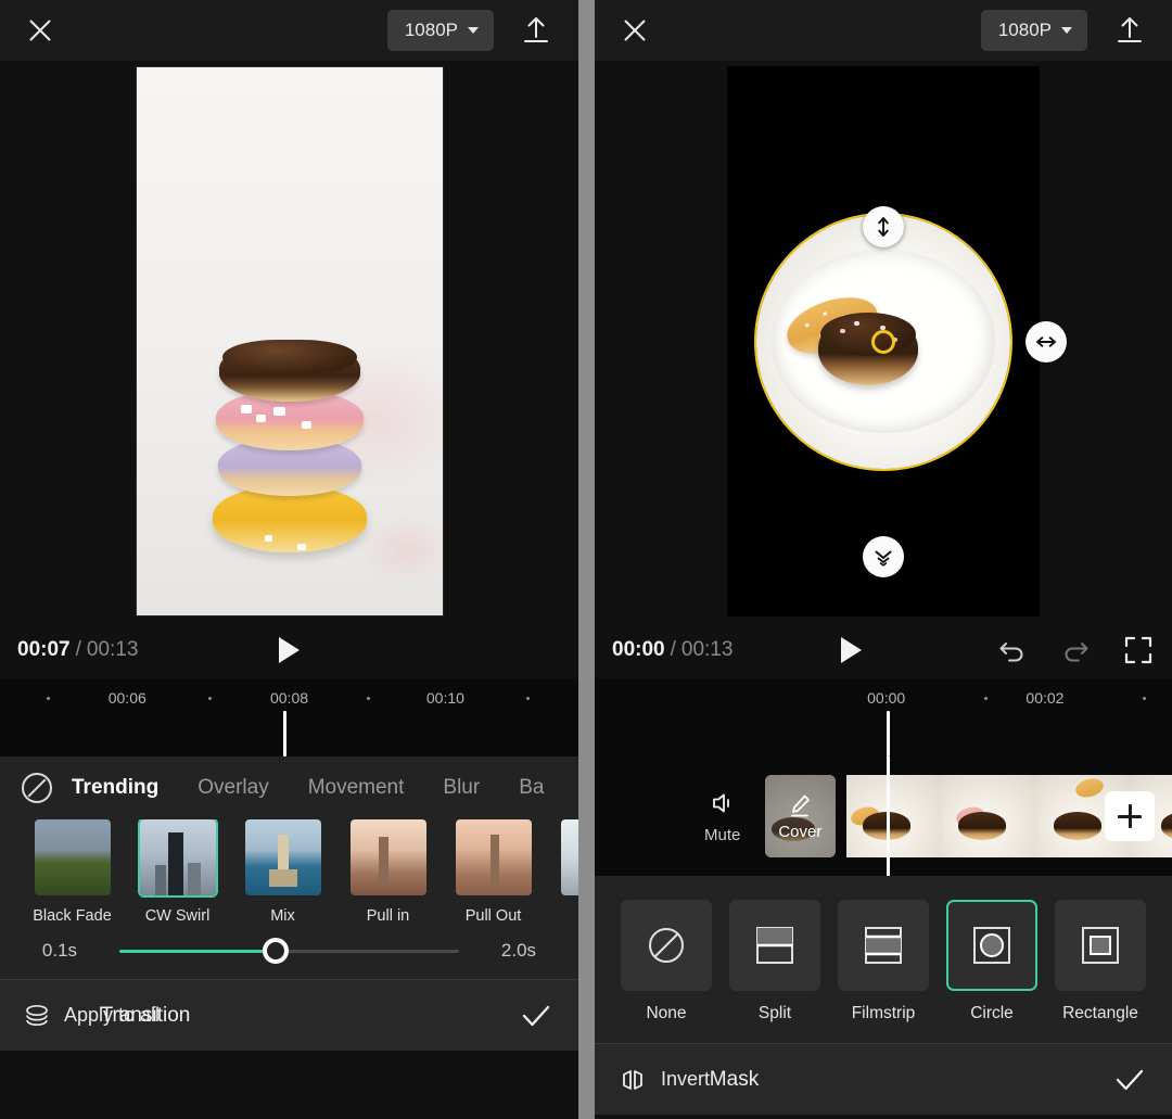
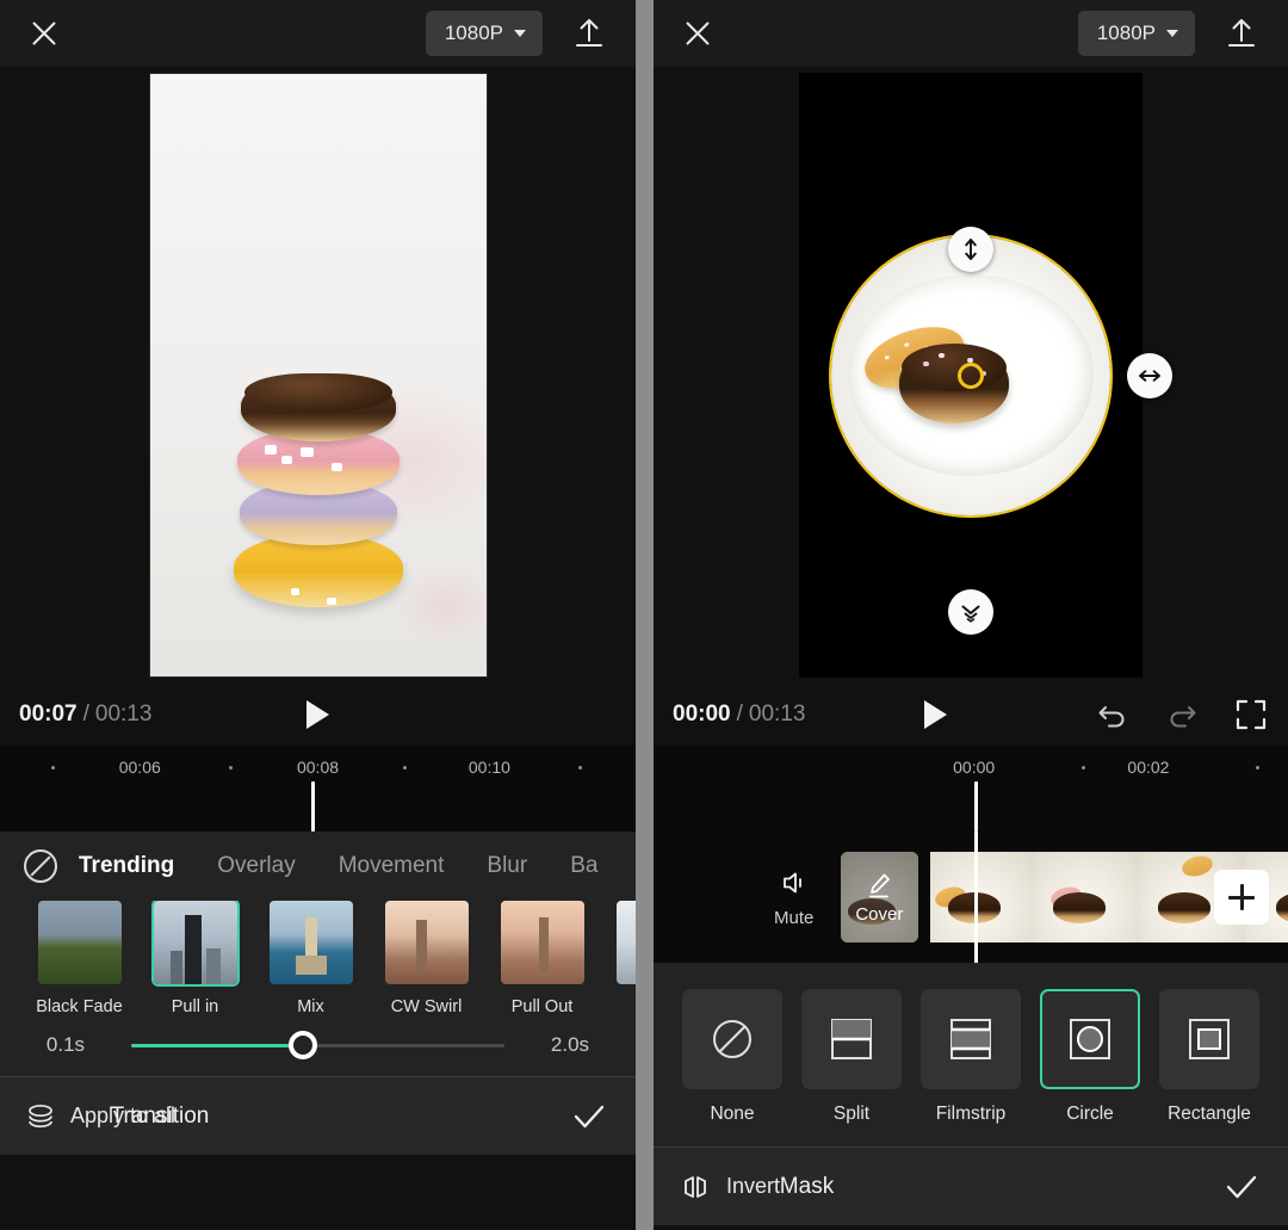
  1080P
  00:07
  /
  00:13
  00:06
  00:08
  00:10
  Trending
  Overlay
  Movement
  Blur
  Ba
  Black Fade
- CW Swirl
+ Pull in
  Mix
- Pull in
+ CW Swirl
  Pull Out
  0.1s
  2.0s
  Apply to all
  Transition
  1080P
  00:00
  /
  00:13
  00:00
  00:02
  Mute
  Cover
  None
  Split
  Filmstrip
  Circle
  Rectangle
  Invert
  Mask
